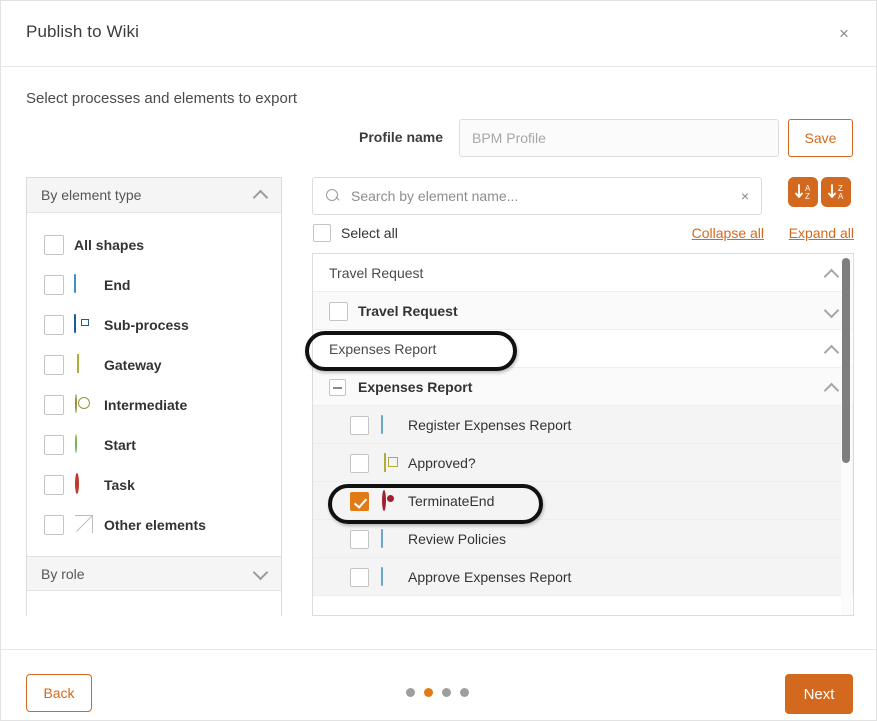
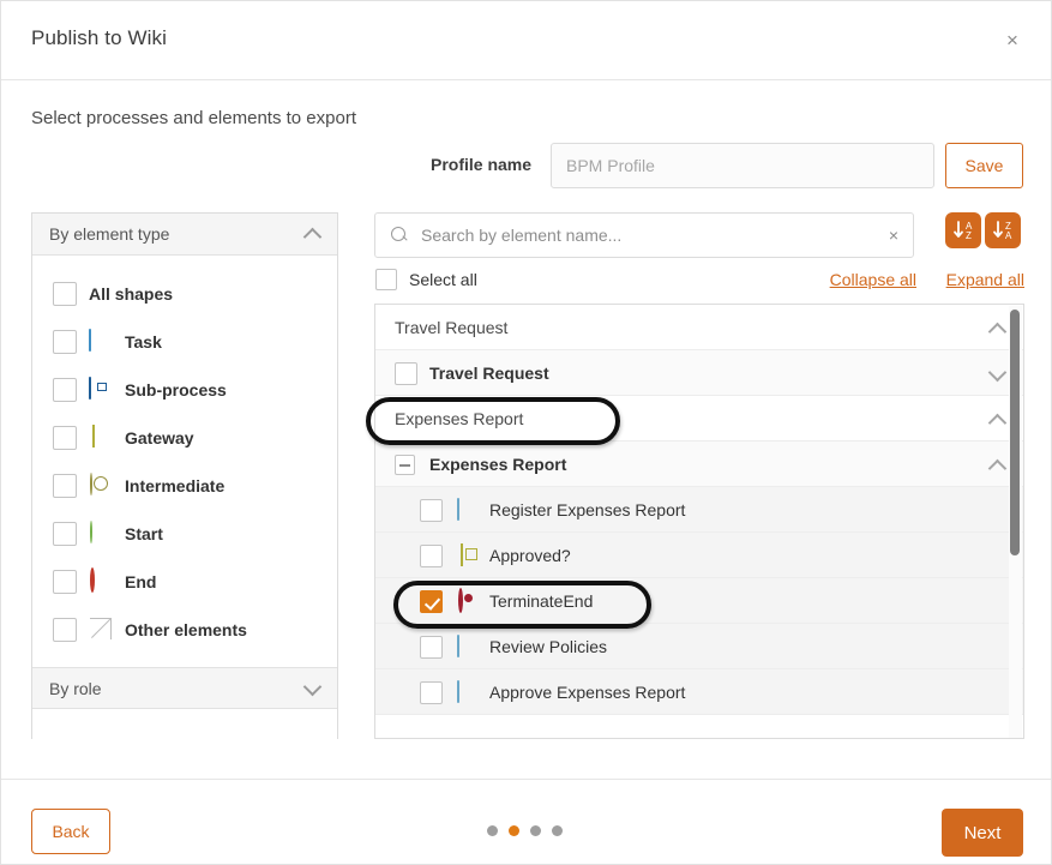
  Publish to Wiki
  ×
  Select processes and elements to export
  Profile name
  BPM Profile
  Save
  By element type
  All shapes
- End
+ Task
  Sub-process
  Gateway
  Intermediate
  Start
- Task
+ End
  Other elements
  By role
  Search by element name...
  ×
  A
  Z
  Z
  A
  Select all
  Collapse all
  Expand all
  Travel Request
  Travel Request
  Expenses Report
  Expenses Report
  Register Expenses Report
  Approved?
  TerminateEnd
  Review Policies
  Approve Expenses Report
  Back
  Next
